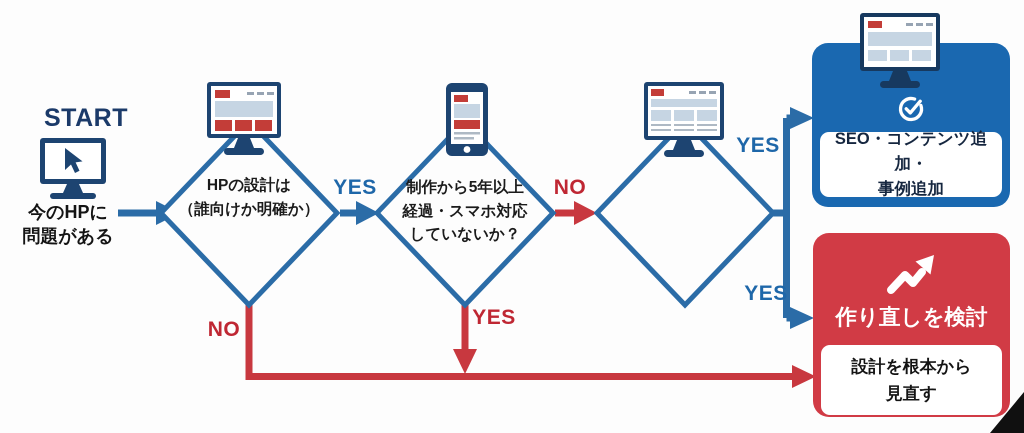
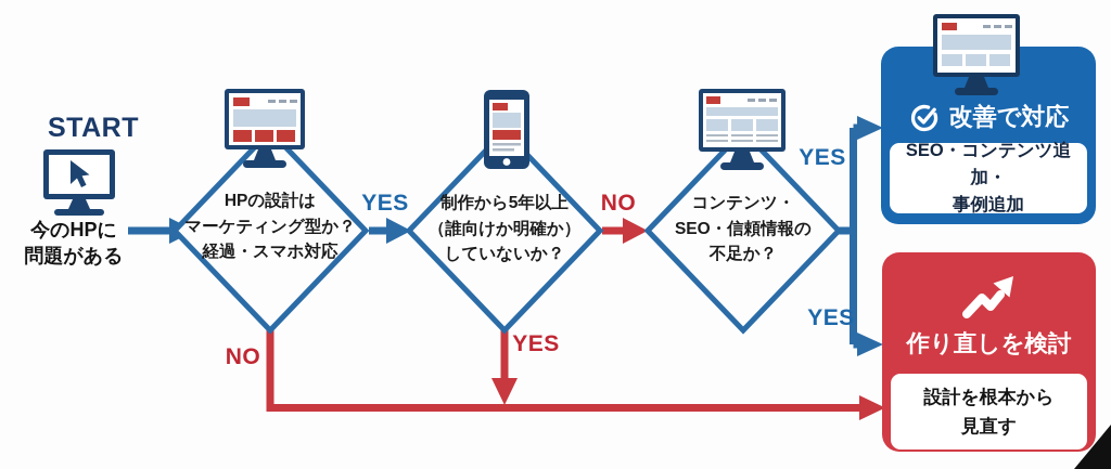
  START
  今のHPに
  問題がある
  HPの設計は
+ マーケティング型か？
- （誰向けか明確か）
+ 経過・スマホ対応
  制作から5年以上
- 経過・スマホ対応
+ （誰向けか明確か）
  していないか？
+ コンテンツ・
+ SEO・信頼情報の
+ 不足か？
  YES
  NO
  NO
  YES
  YES
  YES
+ 改善で対応
  SEO・コンテンツ追加・
  事例追加
  作り直しを検討
  設計を根本から
  見直す
